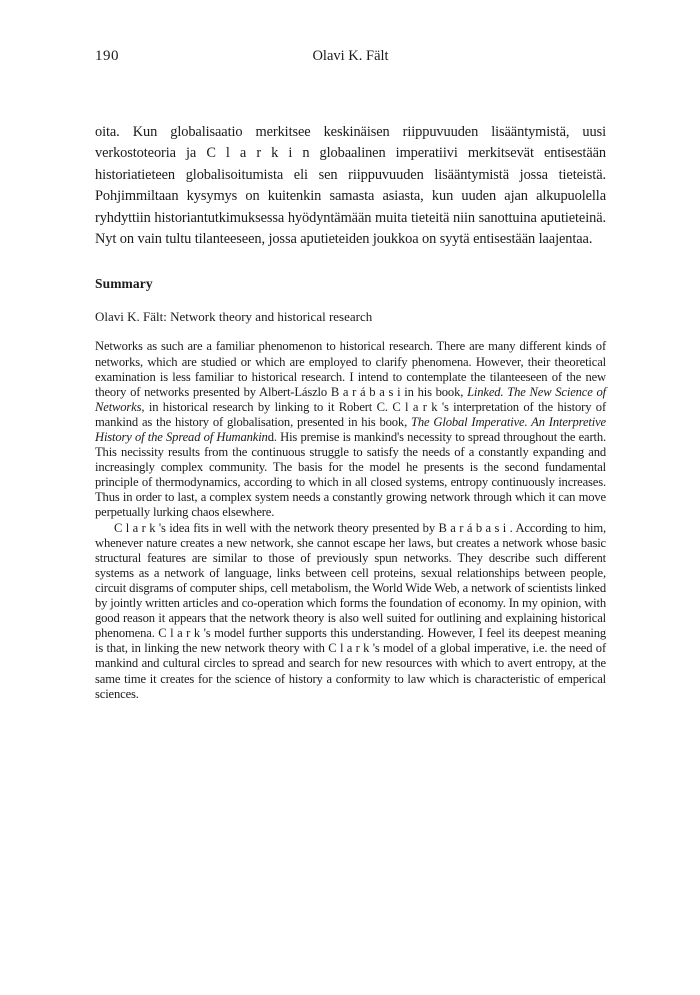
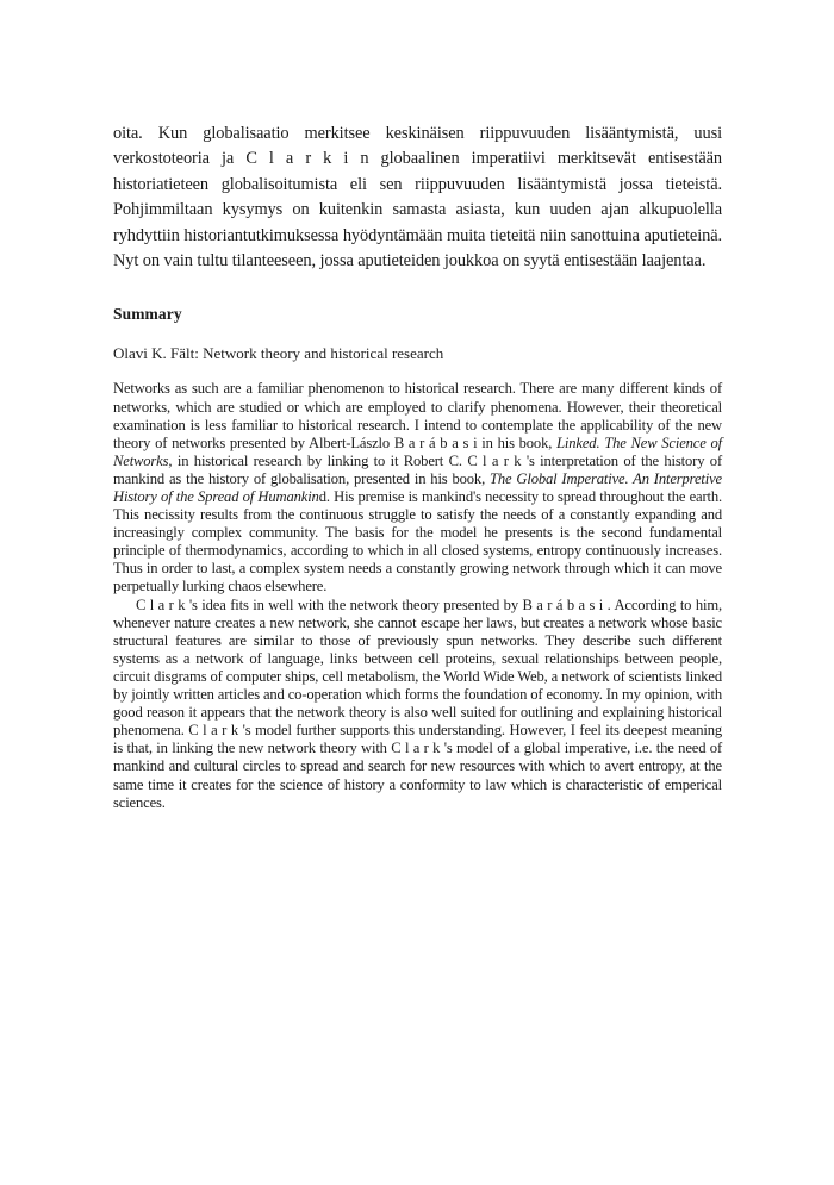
- 190
- Olavi K. Fält
  oita. Kun globalisaatio merkitsee keskinäisen riippuvuuden lisääntymistä, uusi verkostoteoria ja C l a r k i n globaalinen imperatiivi merkitsevät entisestään historiatieteen globalisoitumista eli sen riippuvuuden lisääntymistä jossa tieteistä. Pohjimmiltaan kysymys on kuitenkin samasta asiasta, kun uuden ajan alkupuolella ryhdyttiin historiantutkimuksessa hyödyntämään muita tieteitä niin sanottuina aputieteinä. Nyt on vain tultu tilanteeseen, jossa aputieteiden joukkoa on syytä entisestään laajentaa.
  Summary
  Olavi K. Fält: Network theory and historical research
- Networks as such are a familiar phenomenon to historical research. There are many different kinds of networks, which are studied or which are employed to clarify phenomena. However, their theoretical examination is less familiar to historical research. I intend to contemplate the tilanteeseen of the new theory of networks presented by Albert-Lászlo B a r á b a s i in his book, Linked. The New Science of Networks, in historical research by linking to it Robert C. C l a r k 's interpretation of the history of mankind as the history of globalisation, presented in his book, The Global Imperative. An Interpretive History of the Spread of Humankind. His premise is mankind's necessity to spread throughout the earth. This necissity results from the continuous struggle to satisfy the needs of a constantly expanding and increasingly complex community. The basis for the model he presents is the second fundamental principle of thermodynamics, according to which in all closed systems, entropy continuously increases. Thus in order to last, a complex system needs a constantly growing network through which it can move perpetually lurking chaos elsewhere.
+ Networks as such are a familiar phenomenon to historical research. There are many different kinds of networks, which are studied or which are employed to clarify phenomena. However, their theoretical examination is less familiar to historical research. I intend to contemplate the applicability of the new theory of networks presented by Albert-Lászlo B a r á b a s i in his book, Linked. The New Science of Networks, in historical research by linking to it Robert C. C l a r k 's interpretation of the history of mankind as the history of globalisation, presented in his book, The Global Imperative. An Interpretive History of the Spread of Humankind. His premise is mankind's necessity to spread throughout the earth. This necissity results from the continuous struggle to satisfy the needs of a constantly expanding and increasingly complex community. The basis for the model he presents is the second fundamental principle of thermodynamics, according to which in all closed systems, entropy continuously increases. Thus in order to last, a complex system needs a constantly growing network through which it can move perpetually lurking chaos elsewhere.
  C l a r k 's idea fits in well with the network theory presented by B a r á b a s i . According to him, whenever nature creates a new network, she cannot escape her laws, but creates a network whose basic structural features are similar to those of previously spun networks. They describe such different systems as a network of language, links between cell proteins, sexual relationships between people, circuit disgrams of computer ships, cell metabolism, the World Wide Web, a network of scientists linked by jointly written articles and co-operation which forms the foundation of economy. In my opinion, with good reason it appears that the network theory is also well suited for outlining and explaining historical phenomena. C l a r k 's model further supports this understanding. However, I feel its deepest meaning is that, in linking the new network theory with C l a r k 's model of a global imperative, i.e. the need of mankind and cultural circles to spread and search for new resources with which to avert entropy, at the same time it creates for the science of history a conformity to law which is characteristic of emperical sciences.
